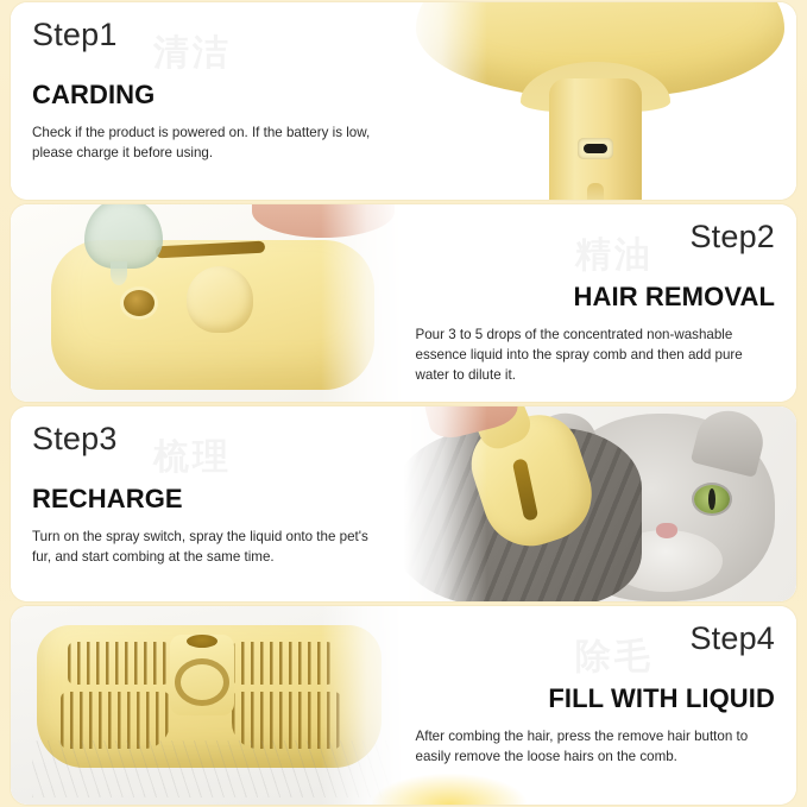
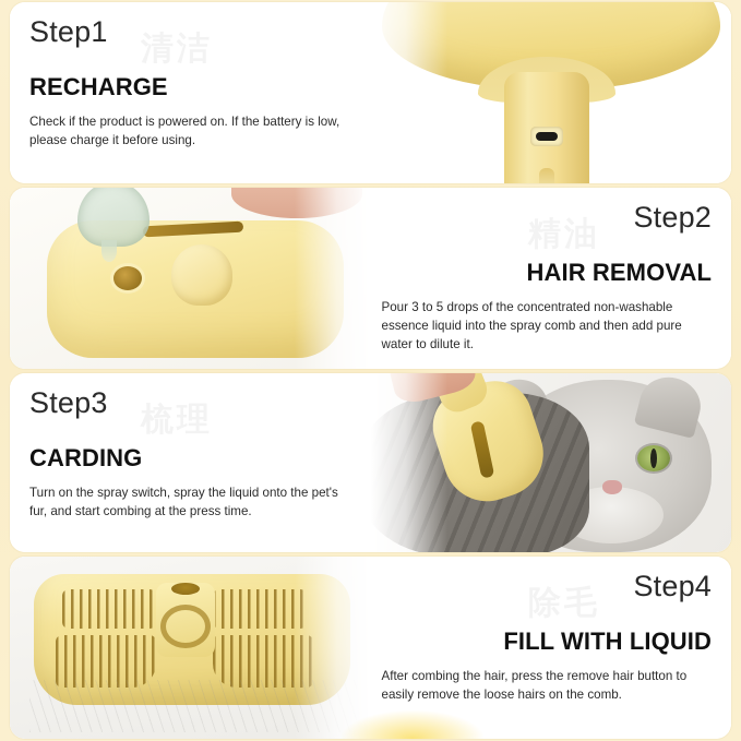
  Step1
- CARDING
+ RECHARGE
  Check if the product is powered on. If the battery is low, please charge it before using.
  Step2
  HAIR REMOVAL
  Pour 3 to 5 drops of the concentrated non-washable essence liquid into the spray comb and then add pure water to dilute it.
  Step3
- RECHARGE
+ CARDING
- Turn on the spray switch, spray the liquid onto the pet's fur, and start combing at the same time.
+ Turn on the spray switch, spray the liquid onto the pet's fur, and start combing at the press time.
  Step4
  FILL WITH LIQUID
  After combing the hair, press the remove hair button to easily remove the loose hairs on the comb.
